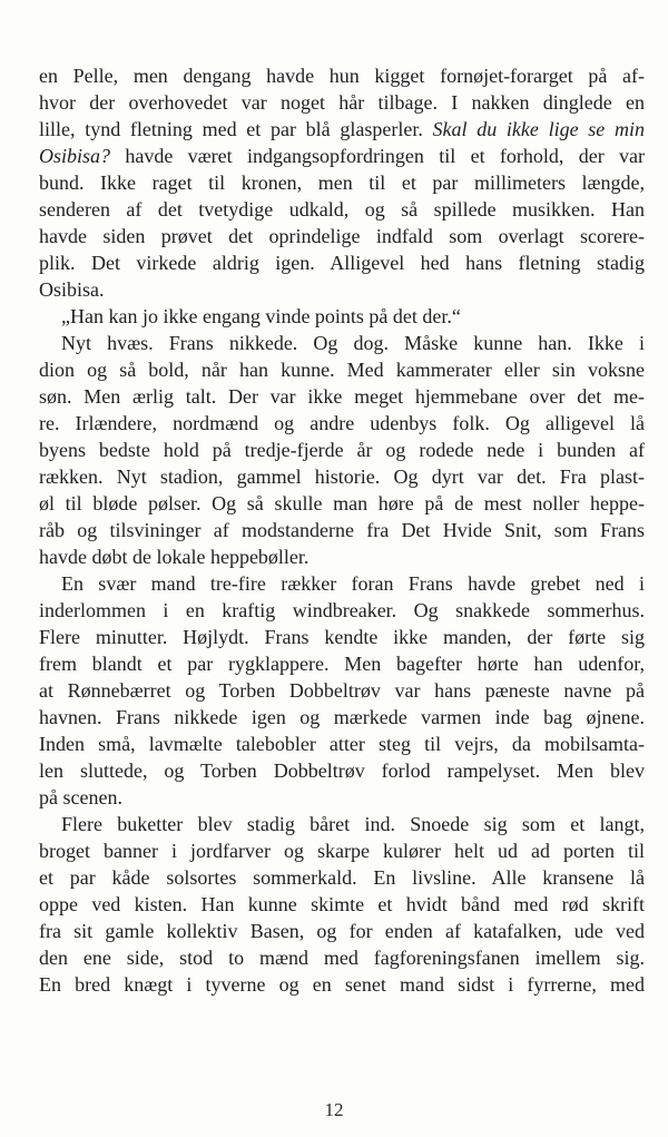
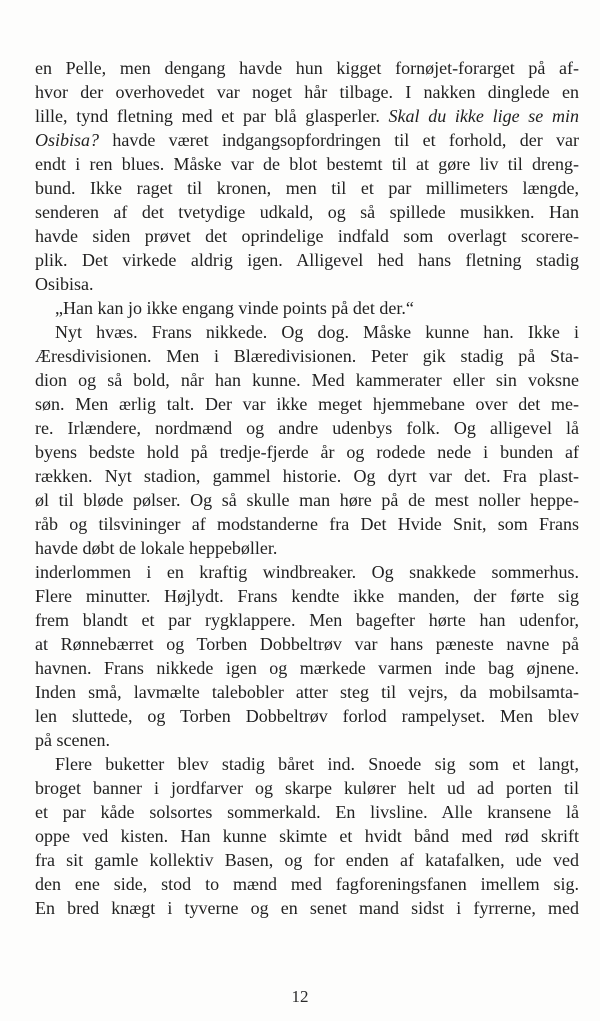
  en Pelle, men dengang havde hun kigget fornøjet-forarget på af-
  hvor der overhovedet var noget hår tilbage. I nakken dinglede en
  lille, tynd fletning med et par blå glasperler. Skal du ikke lige se min
  Osibisa? havde været indgangsopfordringen til et forhold, der var
+ endt i ren blues. Måske var de blot bestemt til at gøre liv til dreng-
  bund. Ikke raget til kronen, men til et par millimeters længde,
  senderen af det tvetydige udkald, og så spillede musikken. Han
  havde siden prøvet det oprindelige indfald som overlagt scorere-
  plik. Det virkede aldrig igen. Alligevel hed hans fletning stadig
  Osibisa.
  „Han kan jo ikke engang vinde points på det der.“
  Nyt hvæs. Frans nikkede. Og dog. Måske kunne han. Ikke i
+ Æresdivisionen. Men i Blæredivisionen. Peter gik stadig på Sta-
  dion og så bold, når han kunne. Med kammerater eller sin voksne
  søn. Men ærlig talt. Der var ikke meget hjemmebane over det me-
  re. Irlændere, nordmænd og andre udenbys folk. Og alligevel lå
  byens bedste hold på tredje-fjerde år og rodede nede i bunden af
  rækken. Nyt stadion, gammel historie. Og dyrt var det. Fra plast-
  øl til bløde pølser. Og så skulle man høre på de mest noller heppe-
  råb og tilsvininger af modstanderne fra Det Hvide Snit, som Frans
  havde døbt de lokale heppebøller.
- En svær mand tre-fire rækker foran Frans havde grebet ned i
  inderlommen i en kraftig windbreaker. Og snakkede sommerhus.
  Flere minutter. Højlydt. Frans kendte ikke manden, der førte sig
  frem blandt et par rygklappere. Men bagefter hørte han udenfor,
  at Rønnebærret og Torben Dobbeltrøv var hans pæneste navne på
  havnen. Frans nikkede igen og mærkede varmen inde bag øjnene.
  Inden små, lavmælte talebobler atter steg til vejrs, da mobilsamta-
  len sluttede, og Torben Dobbeltrøv forlod rampelyset. Men blev
  på scenen.
  Flere buketter blev stadig båret ind. Snoede sig som et langt,
  broget banner i jordfarver og skarpe kulører helt ud ad porten til
  et par kåde solsortes sommerkald. En livsline. Alle kransene lå
  oppe ved kisten. Han kunne skimte et hvidt bånd med rød skrift
  fra sit gamle kollektiv Basen, og for enden af katafalken, ude ved
  den ene side, stod to mænd med fagforeningsfanen imellem sig.
  En bred knægt i tyverne og en senet mand sidst i fyrrerne, med
  12
